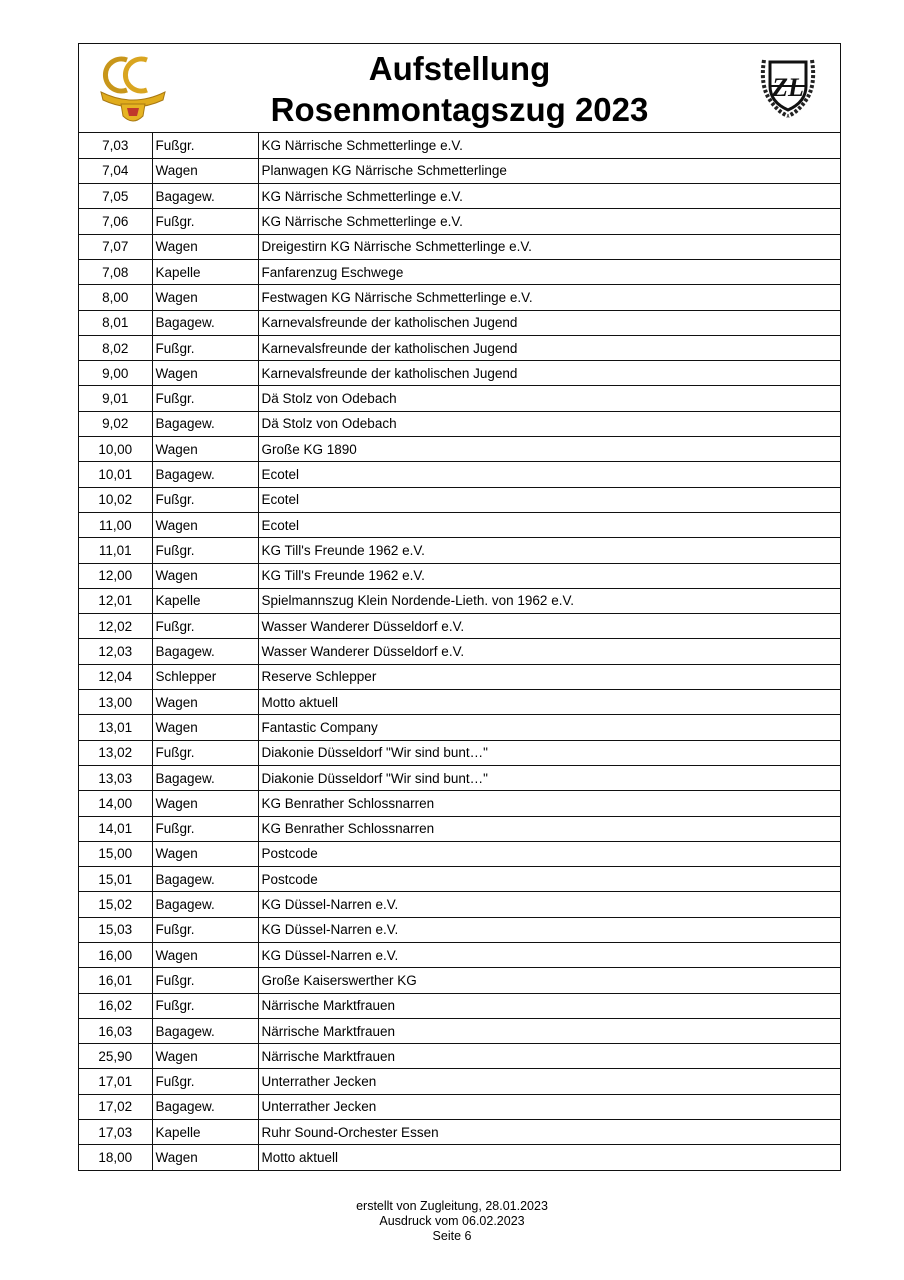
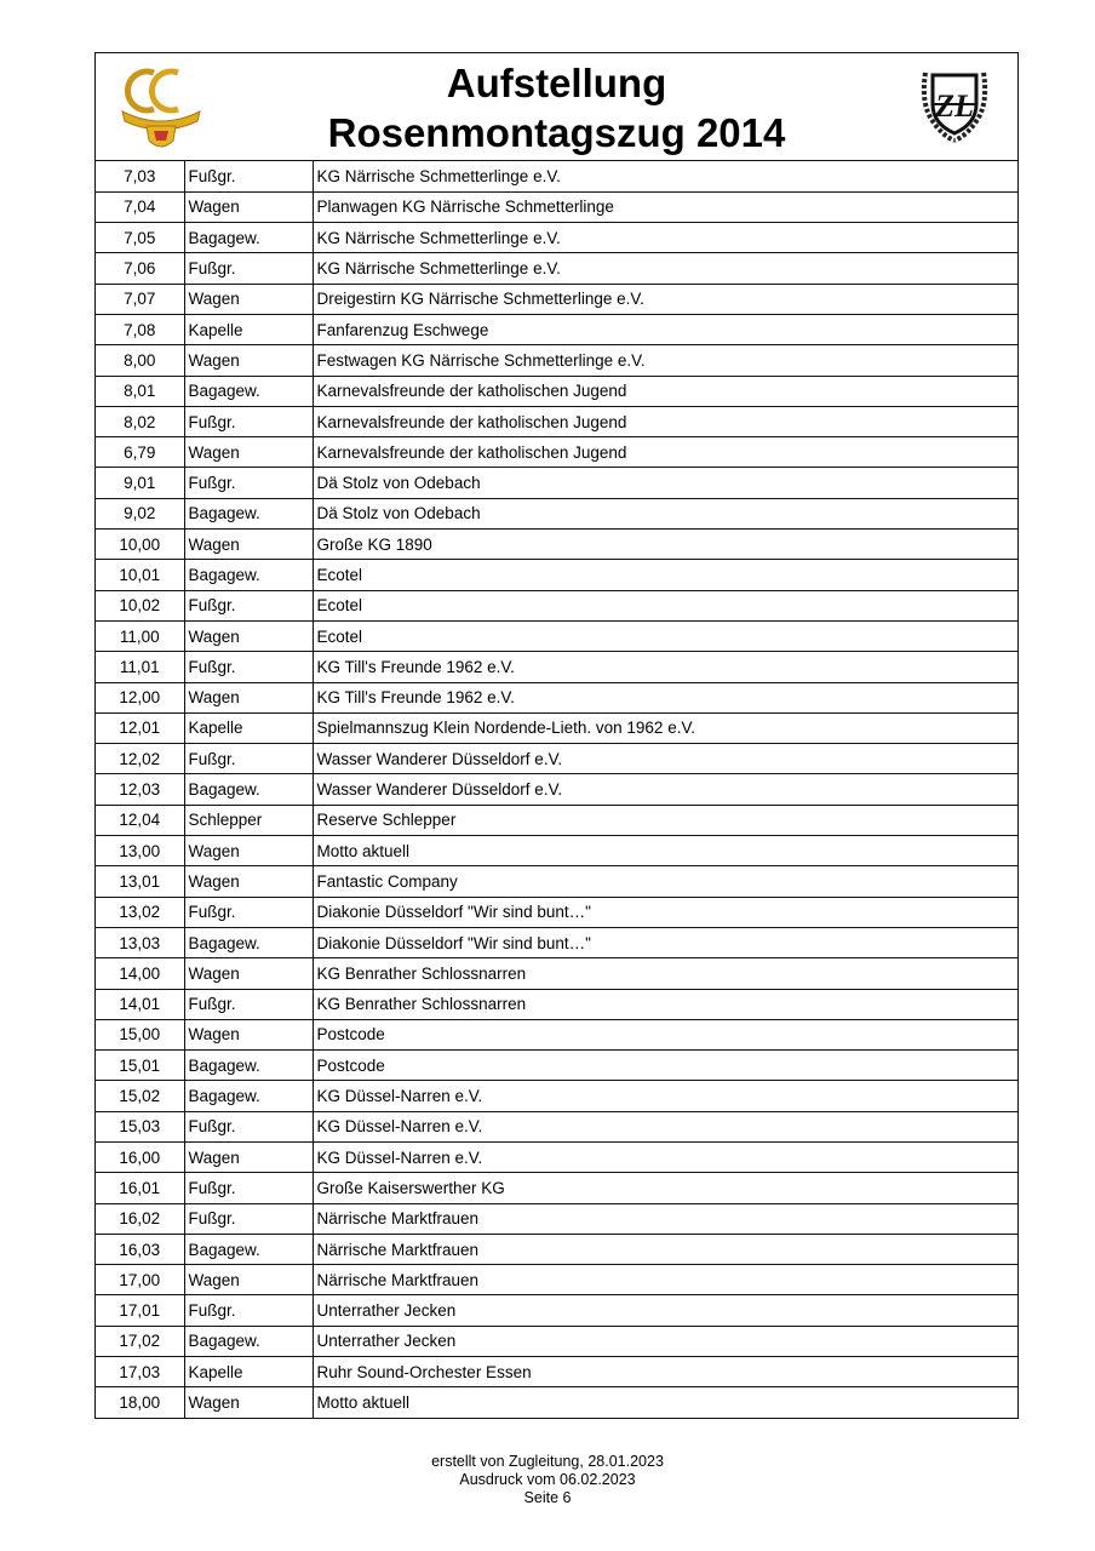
  Aufstellung
- Rosenmontagszug 2023
+ Rosenmontagszug 2014
  ZL
  7,03	Fußgr.	KG Närrische Schmetterlinge e.V.
  7,04	Wagen	Planwagen KG Närrische Schmetterlinge
  7,05	Bagagew.	KG Närrische Schmetterlinge e.V.
  7,06	Fußgr.	KG Närrische Schmetterlinge e.V.
  7,07	Wagen	Dreigestirn KG Närrische Schmetterlinge e.V.
  7,08	Kapelle	Fanfarenzug Eschwege
  8,00	Wagen	Festwagen KG Närrische Schmetterlinge e.V.
  8,01	Bagagew.	Karnevalsfreunde der katholischen Jugend
  8,02	Fußgr.	Karnevalsfreunde der katholischen Jugend
- 9,00	Wagen	Karnevalsfreunde der katholischen Jugend
+ 6,79	Wagen	Karnevalsfreunde der katholischen Jugend
  9,01	Fußgr.	Dä Stolz von Odebach
  9,02	Bagagew.	Dä Stolz von Odebach
  10,00	Wagen	Große KG 1890
  10,01	Bagagew.	Ecotel
  10,02	Fußgr.	Ecotel
  11,00	Wagen	Ecotel
  11,01	Fußgr.	KG Till's Freunde 1962 e.V.
  12,00	Wagen	KG Till's Freunde 1962 e.V.
  12,01	Kapelle	Spielmannszug Klein Nordende-Lieth. von 1962 e.V.
  12,02	Fußgr.	Wasser Wanderer Düsseldorf e.V.
  12,03	Bagagew.	Wasser Wanderer Düsseldorf e.V.
  12,04	Schlepper	Reserve Schlepper
  13,00	Wagen	Motto aktuell
  13,01	Wagen	Fantastic Company
  13,02	Fußgr.	Diakonie Düsseldorf "Wir sind bunt…"
  13,03	Bagagew.	Diakonie Düsseldorf "Wir sind bunt…"
  14,00	Wagen	KG Benrather Schlossnarren
  14,01	Fußgr.	KG Benrather Schlossnarren
  15,00	Wagen	Postcode
  15,01	Bagagew.	Postcode
  15,02	Bagagew.	KG Düssel-Narren e.V.
  15,03	Fußgr.	KG Düssel-Narren e.V.
  16,00	Wagen	KG Düssel-Narren e.V.
  16,01	Fußgr.	Große Kaiserswerther KG
  16,02	Fußgr.	Närrische Marktfrauen
  16,03	Bagagew.	Närrische Marktfrauen
- 25,90	Wagen	Närrische Marktfrauen
+ 17,00	Wagen	Närrische Marktfrauen
  17,01	Fußgr.	Unterrather Jecken
  17,02	Bagagew.	Unterrather Jecken
  17,03	Kapelle	Ruhr Sound-Orchester Essen
  18,00	Wagen	Motto aktuell
  erstellt von Zugleitung, 28.01.2023
  Ausdruck vom 06.02.2023
  Seite 6
